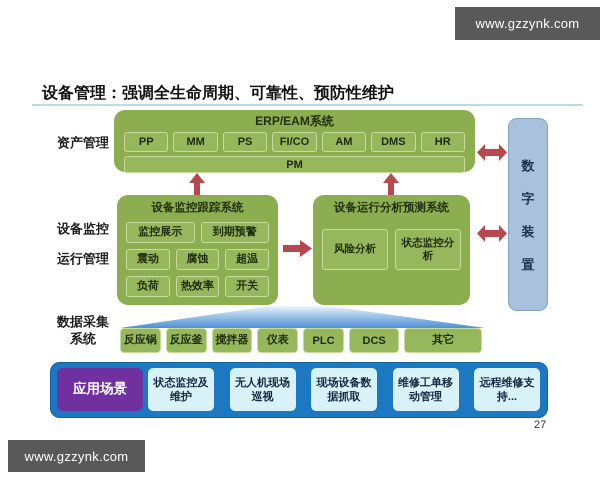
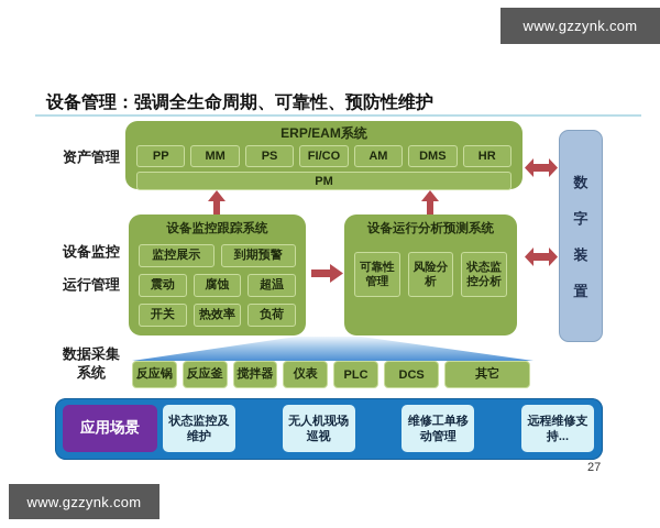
  www.gzzynk.com
  设备管理：强调全生命周期、可靠性、预防性维护
  资产管理
  设备监控
  运行管理
  数据采集
  系统
  ERP/EAM系统
  PP
  MM
  PS
  FI/CO
  AM
  DMS
  HR
  PM
  设备监控跟踪系统
  监控展示
  到期预警
  震动
  腐蚀
  超温
- 负荷
+ 开关
  热效率
- 开关
+ 负荷
  设备运行分析预测系统
+ 可靠性管理
  风险分析
  状态监控分析
  数字装置
  反应锅
  反应釜
  搅拌器
  仪表
  PLC
  DCS
  其它
  应用场景
  状态监控及维护
  无人机现场巡视
- 现场设备数据抓取
  维修工单移动管理
  远程维修支持...
  27
  www.gzzynk.com
